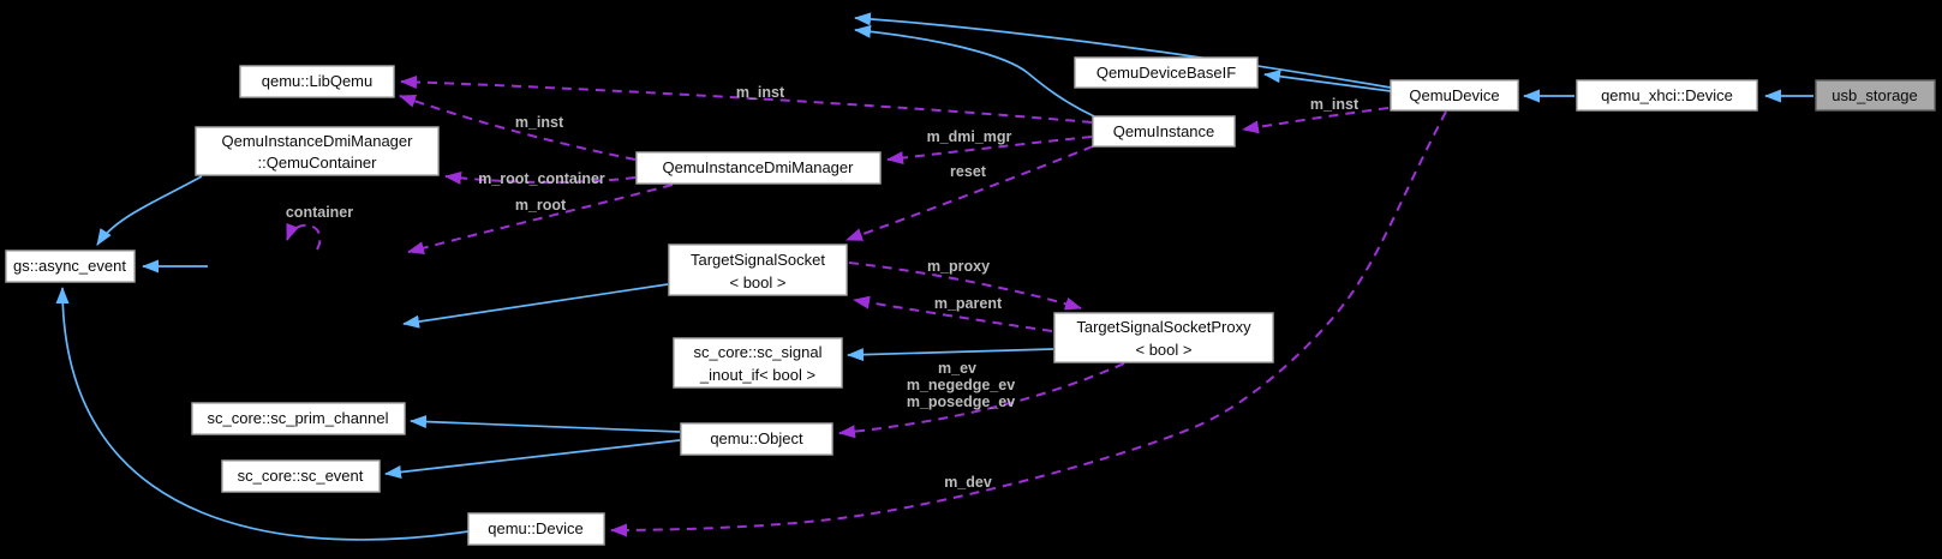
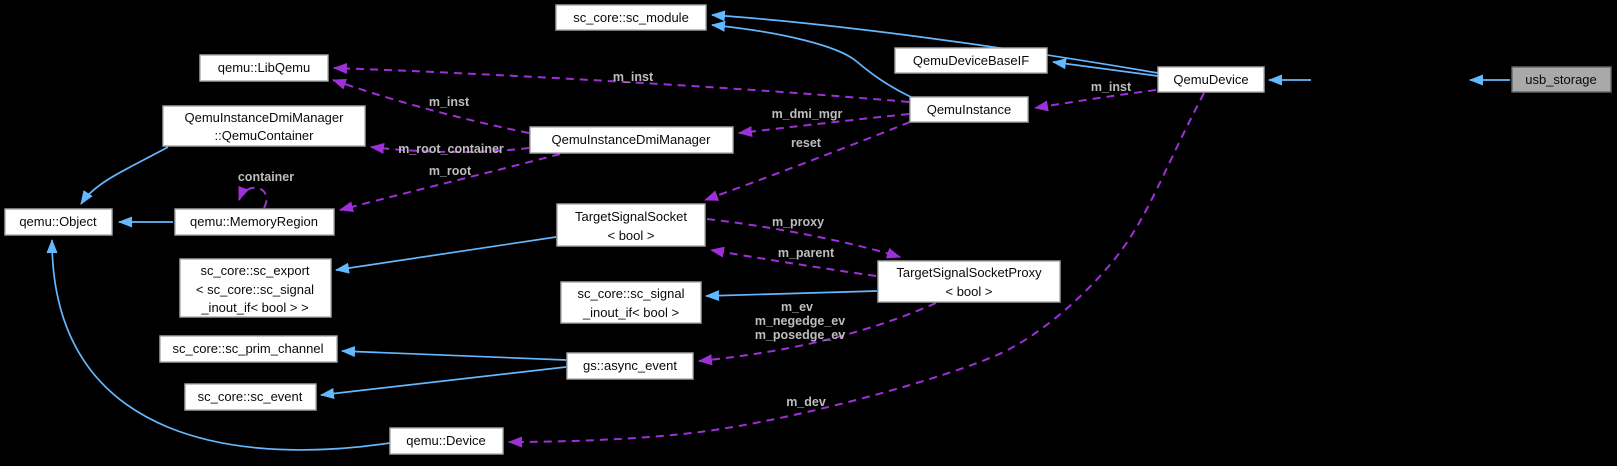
  m_inst
  m_inst
  m_inst
  m_dmi_mgr
  reset
  m_root_container
  m_root
  container
  m_proxy
  m_parent
  m_ev
  m_negedge_ev
  m_posedge_ev
  m_dev
+ sc_core::sc_module
  qemu::LibQemu
  QemuDeviceBaseIF
  QemuDevice
- qemu_xhci::Device
  usb_storage
  QemuInstance
  QemuInstanceDmiManager
  ::QemuContainer
  QemuInstanceDmiManager
- gs::async_event
+ qemu::Object
+ qemu::MemoryRegion
  TargetSignalSocket
  < bool >
+ sc_core::sc_export
+ < sc_core::sc_signal
+ _inout_if< bool > >
  sc_core::sc_signal
  _inout_if< bool >
  TargetSignalSocketProxy
  < bool >
  sc_core::sc_prim_channel
- qemu::Object
+ gs::async_event
  sc_core::sc_event
  qemu::Device
